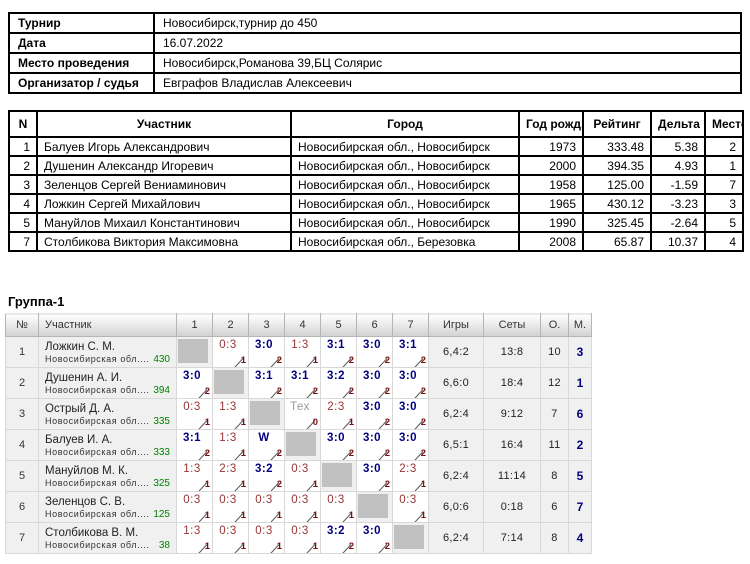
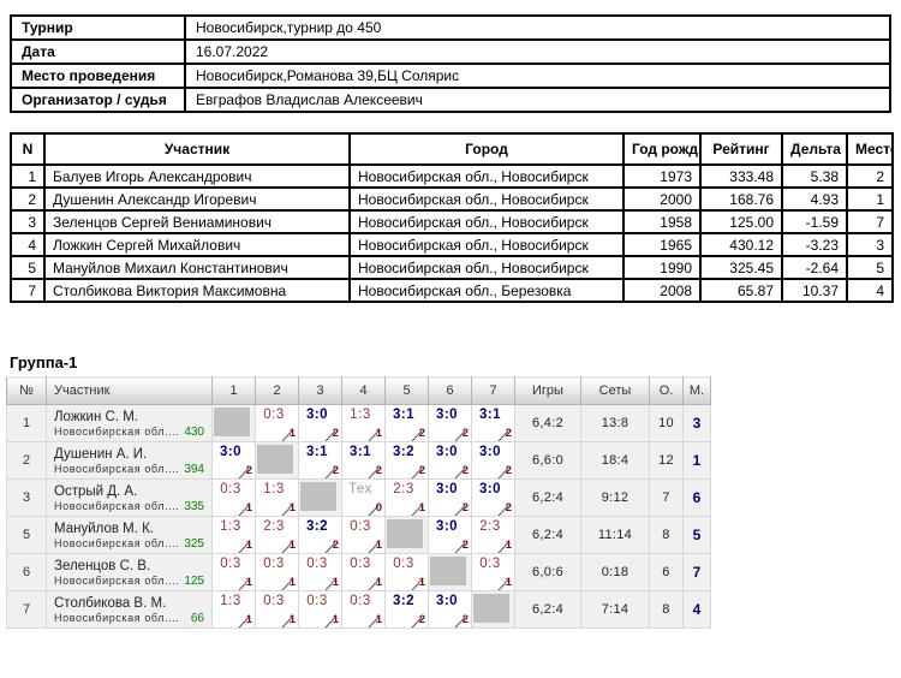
  Турнир	Новосибирск,турнир до 450
  Дата	16.07.2022
  Место проведения	Новосибирск,Романова 39,БЦ Солярис
  Организатор / судья	Евграфов Владислав Алексеевич
  N	Участник	Город	Год рожд.	Рейтинг	Дельта	Мест
  1	Балуев Игорь Александрович	Новосибирская обл., Новосибирск	1973	333.48	5.38	2
- 2	Душенин Александр Игоревич	Новосибирская обл., Новосибирск	2000	394.35	4.93	1
+ 2	Душенин Александр Игоревич	Новосибирская обл., Новосибирск	2000	168.76	4.93	1
  3	Зеленцов Сергей Вениаминович	Новосибирская обл., Новосибирск	1958	125.00	-1.59	7
  4	Ложкин Сергей Михайлович	Новосибирская обл., Новосибирск	1965	430.12	-3.23	3
  5	Мануйлов Михаил Константинович	Новосибирская обл., Новосибирск	1990	325.45	-2.64	5
  7	Столбикова Виктория Максимовна	Новосибирская обл., Березовка	2008	65.87	10.37	4
  Группа-1
  №	Участник	1	2	3	4	5	6	7	Игры	Сеты	О.	М.
  1	Ложкин С. М.Новосибирская обл.... 430		0:31	3:02	1:31	3:12	3:02	3:12	6,4:2	13:8	10	3
  2	Душенин А. И.Новосибирская обл.... 394	3:02		3:12	3:12	3:22	3:02	3:02	6,6:0	18:4	12	1
  3	Острый Д. А.Новосибирская обл.... 335	0:31	1:31		Тех0	2:31	3:02	3:02	6,2:4	9:12	7	6
- 4	Балуев И. А.Новосибирская обл.... 333	3:12	1:31	W2		3:02	3:02	3:02	6,5:1	16:4	11	2
  5	Мануйлов М. К.Новосибирская обл.... 325	1:31	2:31	3:22	0:31		3:02	2:31	6,2:4	11:14	8	5
  6	Зеленцов С. В.Новосибирская обл.... 125	0:31	0:31	0:31	0:31	0:31		0:31	6,0:6	0:18	6	7
- 7	Столбикова В. М.Новосибирская обл.... 38	1:31	0:31	0:31	0:31	3:22	3:02		6,2:4	7:14	8	4
+ 7	Столбикова В. М.Новосибирская обл.... 66	1:31	0:31	0:31	0:31	3:22	3:02		6,2:4	7:14	8	4
